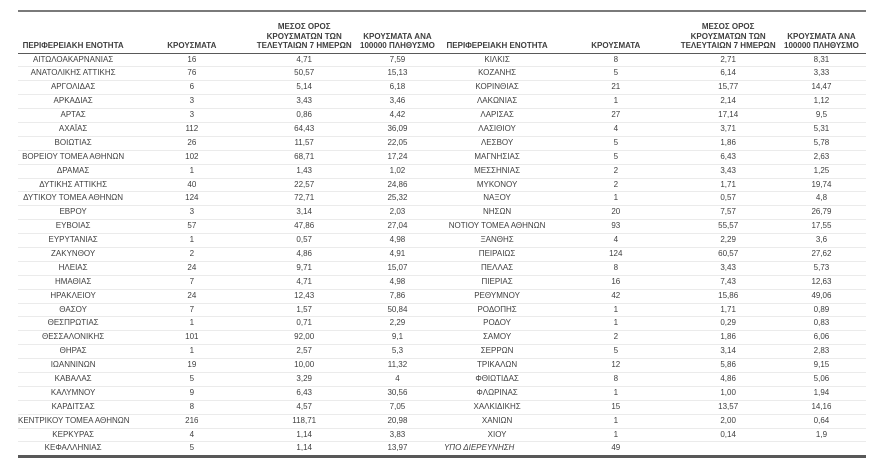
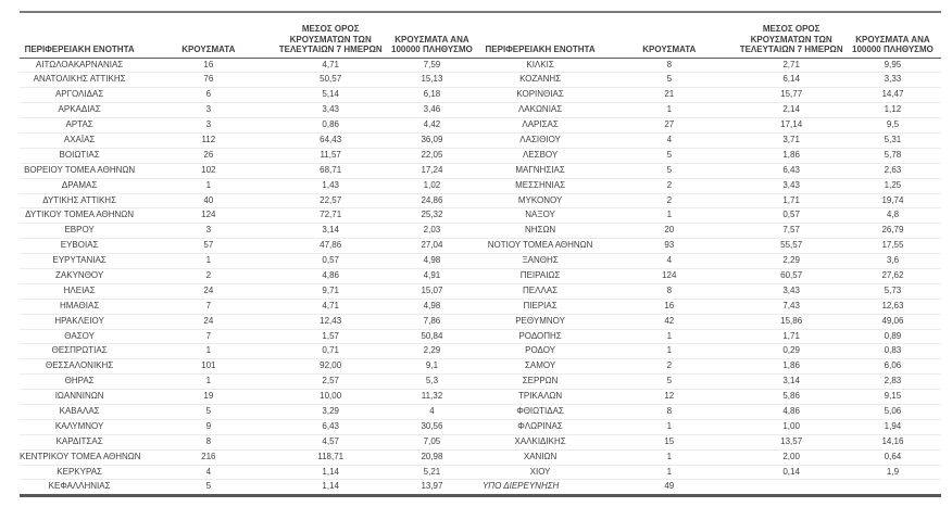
  ΠΕΡΙΦΕΡΕΙΑΚΗ ΕΝΟΤΗΤΑ	ΚΡΟΥΣΜΑΤΑ	ΜΕΣΟΣ ΟΡΟΣ ΚΡΟΥΣΜΑΤΩΝ ΤΩΝ ΤΕΛΕΥΤΑΙΩΝ 7 ΗΜΕΡΩΝ	ΚΡΟΥΣΜΑΤΑ ΑΝΑ 100000 ΠΛΗΘΥΣΜΟ	ΠΕΡΙΦΕΡΕΙΑΚΗ ΕΝΟΤΗΤΑ	ΚΡΟΥΣΜΑΤΑ	ΜΕΣΟΣ ΟΡΟΣ ΚΡΟΥΣΜΑΤΩΝ ΤΩΝ ΤΕΛΕΥΤΑΙΩΝ 7 ΗΜΕΡΩΝ	ΚΡΟΥΣΜΑΤΑ ΑΝΑ 100000 ΠΛΗΘΥΣΜΟ
- ΑΙΤΩΛΟΑΚΑΡΝΑΝΙΑΣ	16	4,71	7,59	ΚΙΛΚΙΣ	8	2,71	8,31
+ ΑΙΤΩΛΟΑΚΑΡΝΑΝΙΑΣ	16	4,71	7,59	ΚΙΛΚΙΣ	8	2,71	9,95
  ΑΝΑΤΟΛΙΚΗΣ ΑΤΤΙΚΗΣ	76	50,57	15,13	ΚΟΖΑΝΗΣ	5	6,14	3,33
  ΑΡΓΟΛΙΔΑΣ	6	5,14	6,18	ΚΟΡΙΝΘΙΑΣ	21	15,77	14,47
  ΑΡΚΑΔΙΑΣ	3	3,43	3,46	ΛΑΚΩΝΙΑΣ	1	2,14	1,12
  ΑΡΤΑΣ	3	0,86	4,42	ΛΑΡΙΣΑΣ	27	17,14	9,5
  ΑΧΑΪΑΣ	112	64,43	36,09	ΛΑΣΙΘΙΟΥ	4	3,71	5,31
  ΒΟΙΩΤΙΑΣ	26	11,57	22,05	ΛΕΣΒΟΥ	5	1,86	5,78
  ΒΟΡΕΙΟΥ ΤΟΜΕΑ ΑΘΗΝΩΝ	102	68,71	17,24	ΜΑΓΝΗΣΙΑΣ	5	6,43	2,63
  ΔΡΑΜΑΣ	1	1,43	1,02	ΜΕΣΣΗΝΙΑΣ	2	3,43	1,25
  ΔΥΤΙΚΗΣ ΑΤΤΙΚΗΣ	40	22,57	24,86	ΜΥΚΟΝΟΥ	2	1,71	19,74
  ΔΥΤΙΚΟΥ ΤΟΜΕΑ ΑΘΗΝΩΝ	124	72,71	25,32	ΝΑΞΟΥ	1	0,57	4,8
  ΕΒΡΟΥ	3	3,14	2,03	ΝΗΣΩΝ	20	7,57	26,79
  ΕΥΒΟΙΑΣ	57	47,86	27,04	ΝΟΤΙΟΥ ΤΟΜΕΑ ΑΘΗΝΩΝ	93	55,57	17,55
  ΕΥΡΥΤΑΝΙΑΣ	1	0,57	4,98	ΞΑΝΘΗΣ	4	2,29	3,6
  ΖΑΚΥΝΘΟΥ	2	4,86	4,91	ΠΕΙΡΑΙΩΣ	124	60,57	27,62
  ΗΛΕΙΑΣ	24	9,71	15,07	ΠΕΛΛΑΣ	8	3,43	5,73
  ΗΜΑΘΙΑΣ	7	4,71	4,98	ΠΙΕΡΙΑΣ	16	7,43	12,63
  ΗΡΑΚΛΕΙΟΥ	24	12,43	7,86	ΡΕΘΥΜΝΟΥ	42	15,86	49,06
  ΘΑΣΟΥ	7	1,57	50,84	ΡΟΔΟΠΗΣ	1	1,71	0,89
  ΘΕΣΠΡΩΤΙΑΣ	1	0,71	2,29	ΡΟΔΟΥ	1	0,29	0,83
  ΘΕΣΣΑΛΟΝΙΚΗΣ	101	92,00	9,1	ΣΑΜΟΥ	2	1,86	6,06
  ΘΗΡΑΣ	1	2,57	5,3	ΣΕΡΡΩΝ	5	3,14	2,83
  ΙΩΑΝΝΙΝΩΝ	19	10,00	11,32	ΤΡΙΚΑΛΩΝ	12	5,86	9,15
  ΚΑΒΑΛΑΣ	5	3,29	4	ΦΘΙΩΤΙΔΑΣ	8	4,86	5,06
  ΚΑΛΥΜΝΟΥ	9	6,43	30,56	ΦΛΩΡΙΝΑΣ	1	1,00	1,94
  ΚΑΡΔΙΤΣΑΣ	8	4,57	7,05	ΧΑΛΚΙΔΙΚΗΣ	15	13,57	14,16
  ΚΕΝΤΡΙΚΟΥ ΤΟΜΕΑ ΑΘΗΝΩΝ	216	118,71	20,98	ΧΑΝΙΩΝ	1	2,00	0,64
- ΚΕΡΚΥΡΑΣ	4	1,14	3,83	ΧΙΟΥ	1	0,14	1,9
+ ΚΕΡΚΥΡΑΣ	4	1,14	5,21	ΧΙΟΥ	1	0,14	1,9
  ΚΕΦΑΛΛΗΝΙΑΣ	5	1,14	13,97	ΥΠΟ ΔΙΕΡΕΥΝΗΣΗ	49
